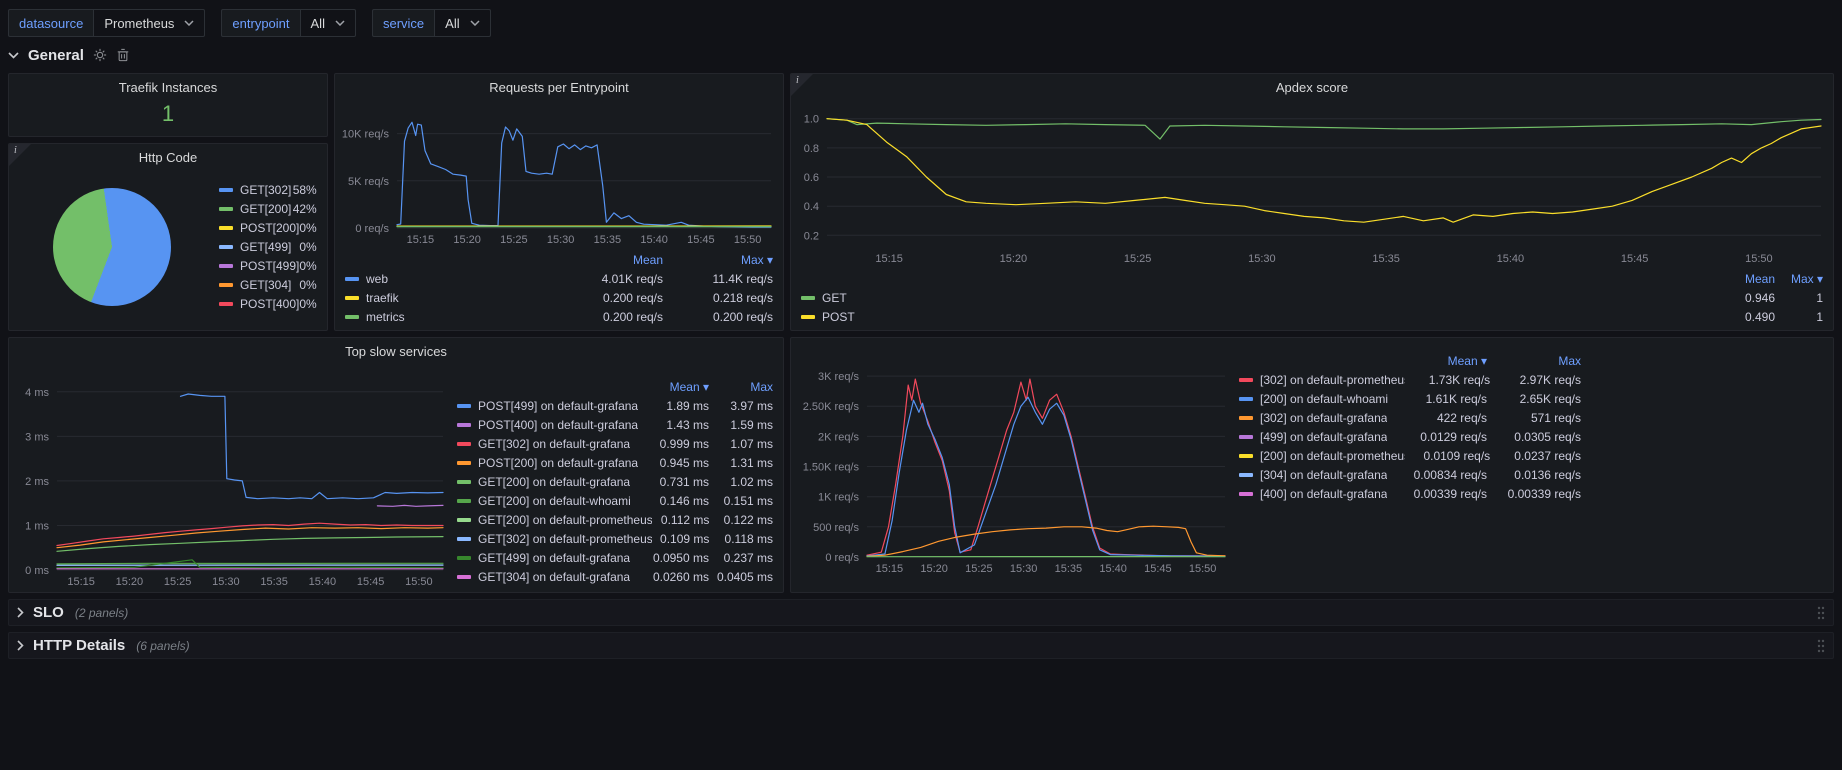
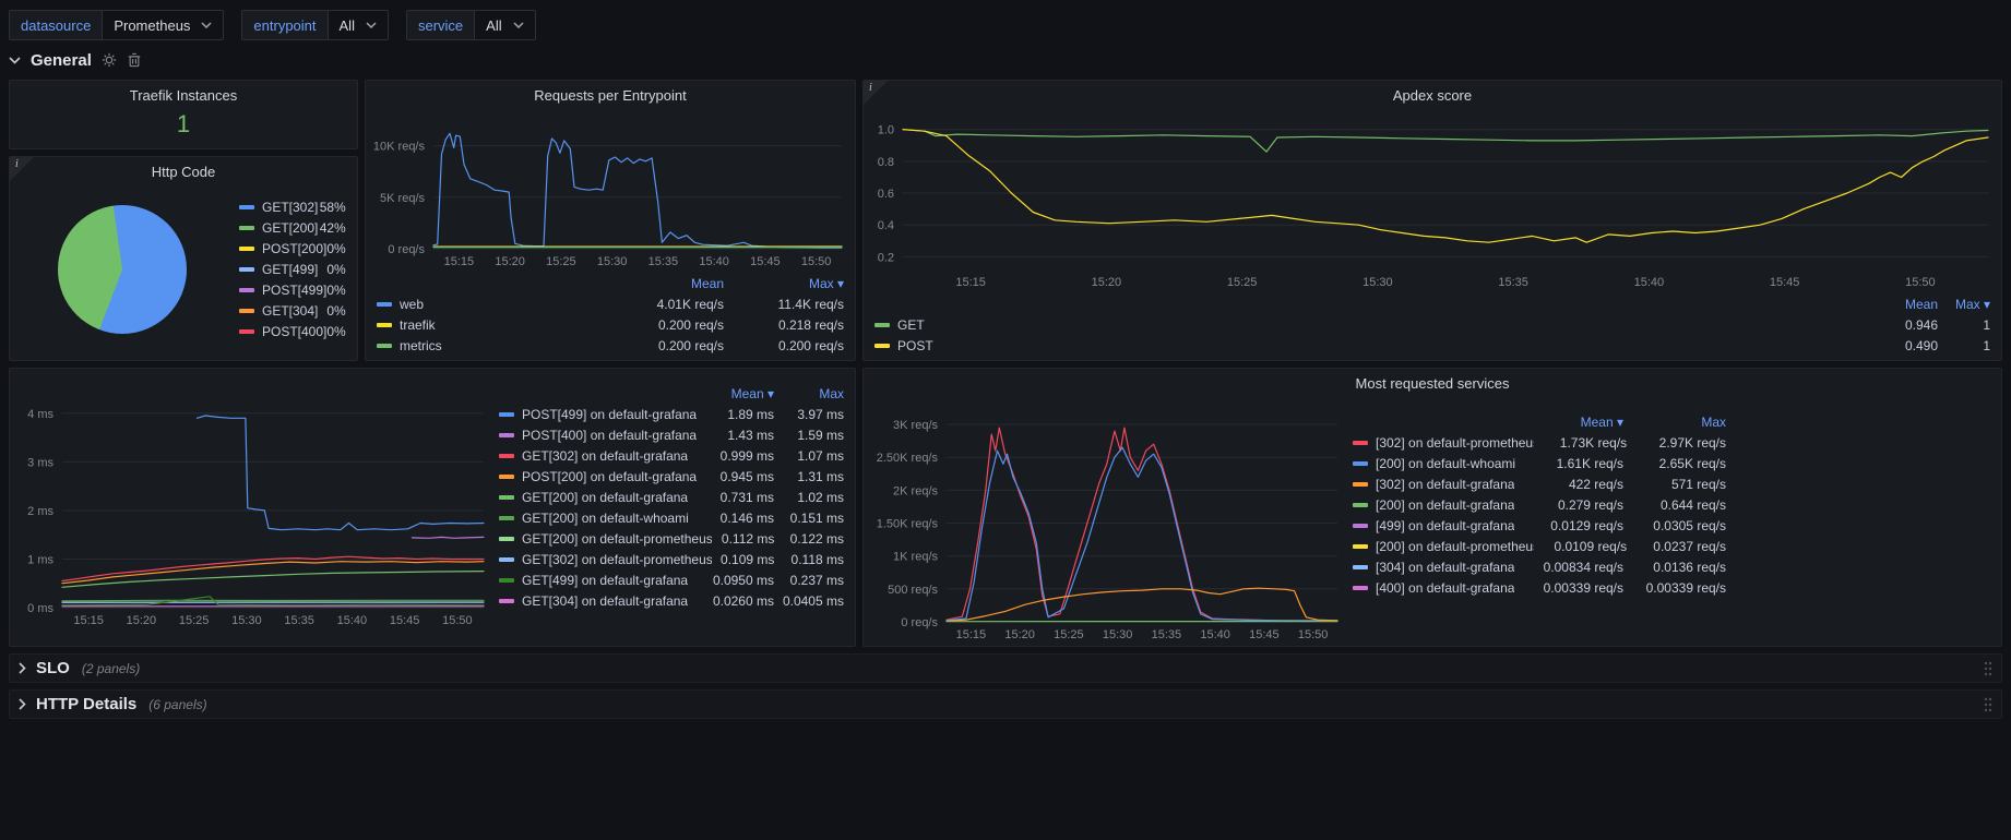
  datasource
  Prometheus
  entrypoint
  All
  service
  All
  General
  Traefik Instances
  1
  i
  Http Code
  GET[302]
  58%
  GET[200]
  42%
  POST[200]
  0%
  GET[499]
  0%
  POST[499]
  0%
  GET[304]
  0%
  POST[400]
  0%
  Requests per Entrypoint
  0 req/s
  5K req/s
  10K req/s
  15:15
  15:20
  15:25
  15:30
  15:35
  15:40
  15:45
  15:50
  Mean
  Max ▾
  web
  4.01K req/s
  11.4K req/s
  traefik
  0.200 req/s
  0.218 req/s
  metrics
  0.200 req/s
  0.200 req/s
  i
  Apdex score
  0.2
  0.4
  0.6
  0.8
  1.0
  15:15
  15:20
  15:25
  15:30
  15:35
  15:40
  15:45
  15:50
  Mean
  Max ▾
  GET
  0.946
  1
  POST
  0.490
  1
- Top slow services
  0 ms
  1 ms
  2 ms
  3 ms
  4 ms
  15:15
  15:20
  15:25
  15:30
  15:35
  15:40
  15:45
  15:50
  Mean ▾
  Max
  POST[499] on default-grafana
  1.89 ms
  3.97 ms
  POST[400] on default-grafana
  1.43 ms
  1.59 ms
  GET[302] on default-grafana
  0.999 ms
  1.07 ms
  POST[200] on default-grafana
  0.945 ms
  1.31 ms
  GET[200] on default-grafana
  0.731 ms
  1.02 ms
  GET[200] on default-whoami
  0.146 ms
  0.151 ms
  GET[200] on default-prometheus
  0.112 ms
  0.122 ms
  GET[302] on default-prometheus
  0.109 ms
  0.118 ms
  GET[499] on default-grafana
  0.0950 ms
  0.237 ms
  GET[304] on default-grafana
  0.0260 ms
  0.0405 ms
+ Most requested services
  0 req/s
  500 req/s
  1K req/s
  1.50K req/s
  2K req/s
  2.50K req/s
  3K req/s
  15:15
  15:20
  15:25
  15:30
  15:35
  15:40
  15:45
  15:50
  Mean ▾
  Max
  [302] on default-prometheu
  1.73K req/s
  2.97K req/s
  [200] on default-whoami
  1.61K req/s
  2.65K req/s
  [302] on default-grafana
  422 req/s
  571 req/s
+ [200] on default-grafana
+ 0.279 req/s
+ 0.644 req/s
  [499] on default-grafana
  0.0129 req/s
  0.0305 req/s
  [200] on default-prometheu
  0.0109 req/s
  0.0237 req/s
  [304] on default-grafana
  0.00834 req/s
  0.0136 req/s
  [400] on default-grafana
  0.00339 req/s
  0.00339 req/s
  SLO
  (2 panels)
  HTTP Details
  (6 panels)
